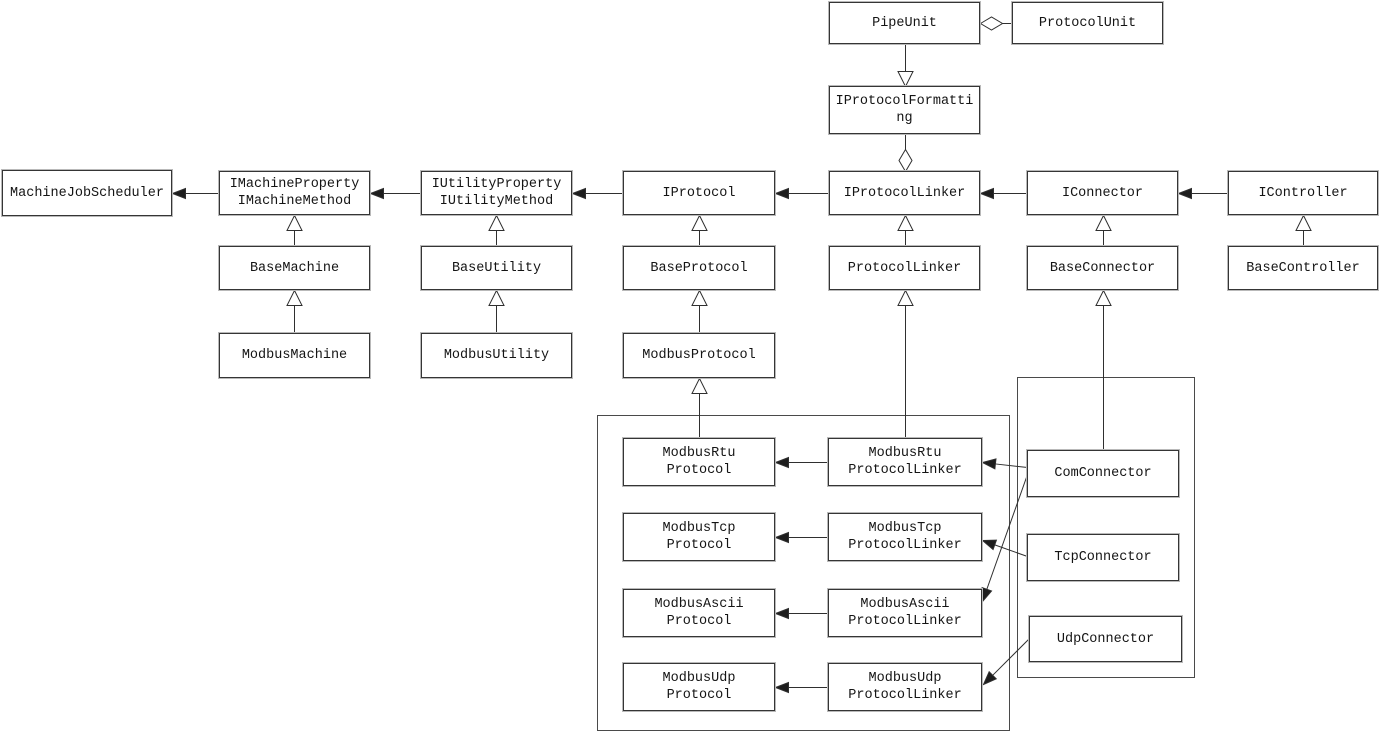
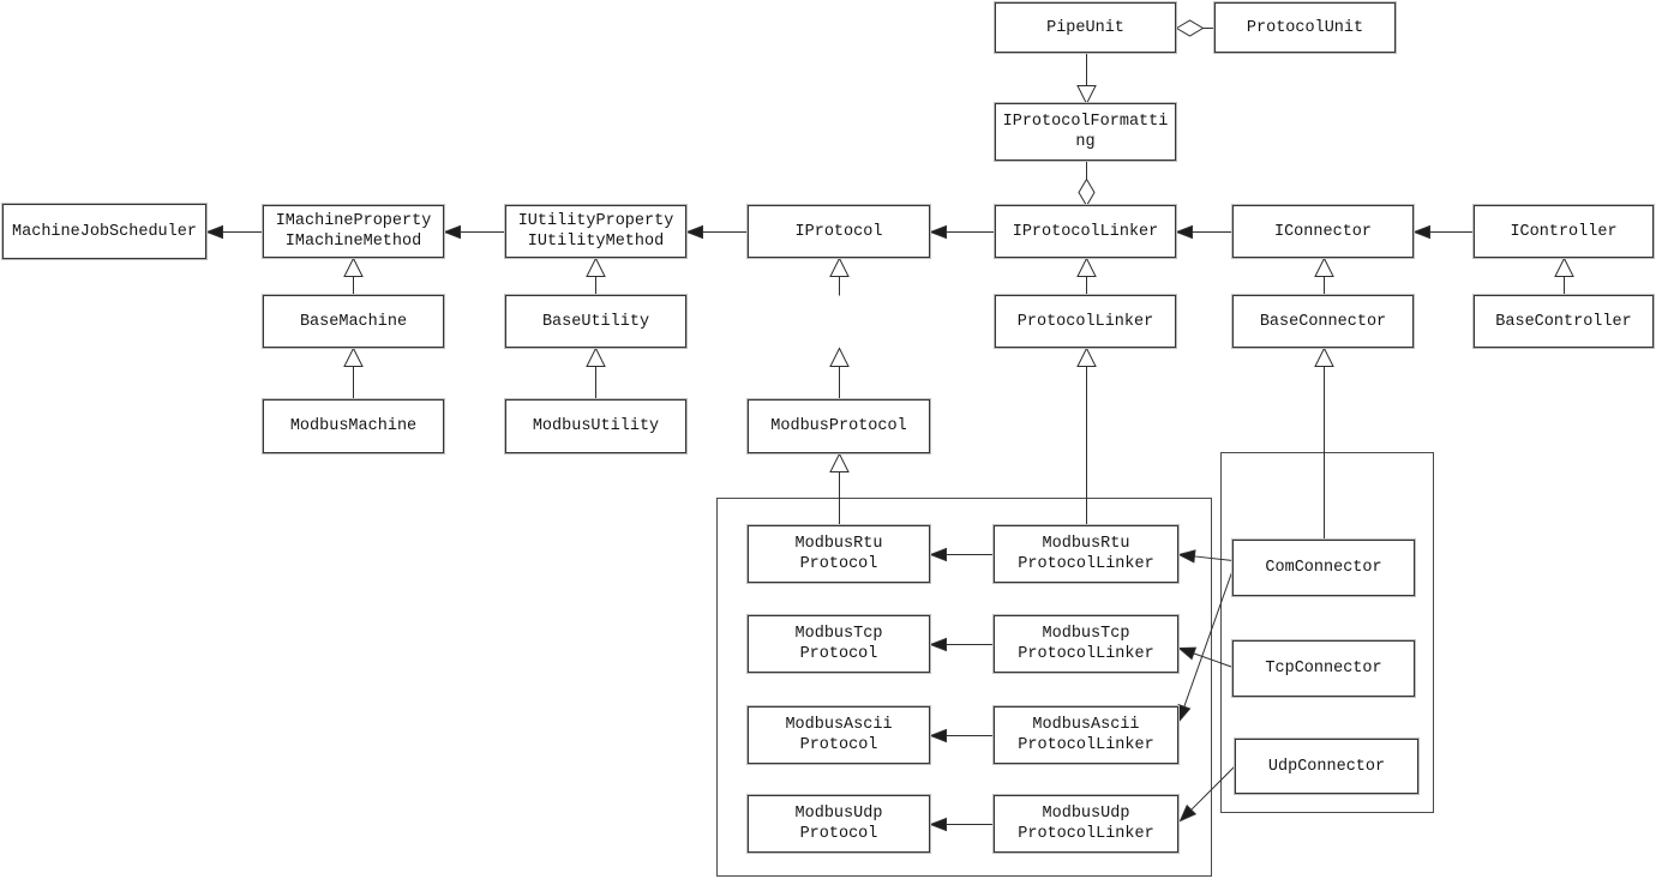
  PipeUnit
  ProtocolUnit
  IProtocolFormatti
  ng
  MachineJobScheduler
  IMachineProperty
  IMachineMethod
  IUtilityProperty
  IUtilityMethod
  IProtocol
  IProtocolLinker
  IConnector
  IController
  BaseMachine
  BaseUtility
- BaseProtocol
  ProtocolLinker
  BaseConnector
  BaseController
  ModbusMachine
  ModbusUtility
  ModbusProtocol
  ModbusRtu
  Protocol
  ModbusTcp
  Protocol
  ModbusAscii
  Protocol
  ModbusUdp
  Protocol
  ModbusRtu
  ProtocolLinker
  ModbusTcp
  ProtocolLinker
  ModbusAscii
  ProtocolLinker
  ModbusUdp
  ProtocolLinker
  ComConnector
  TcpConnector
  UdpConnector
